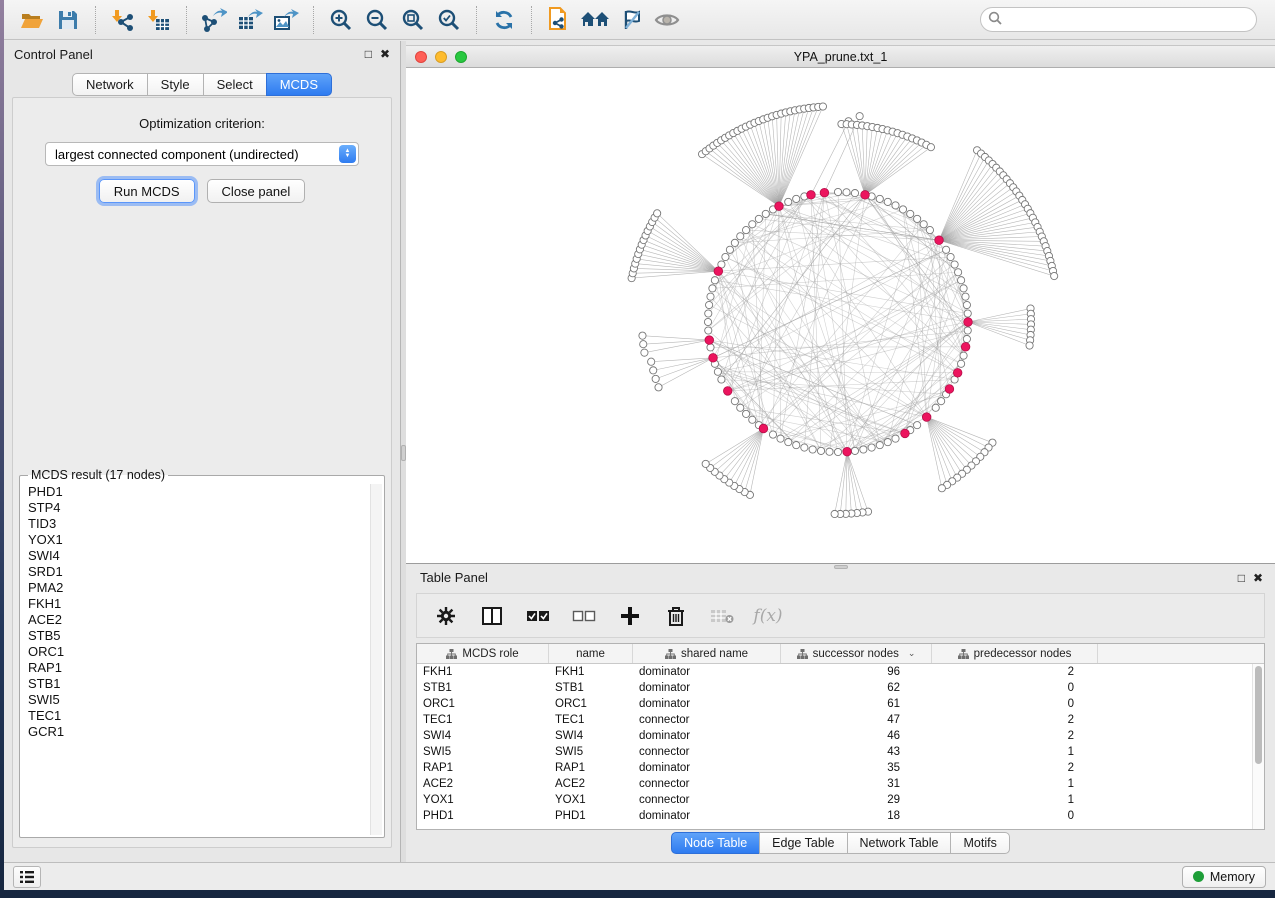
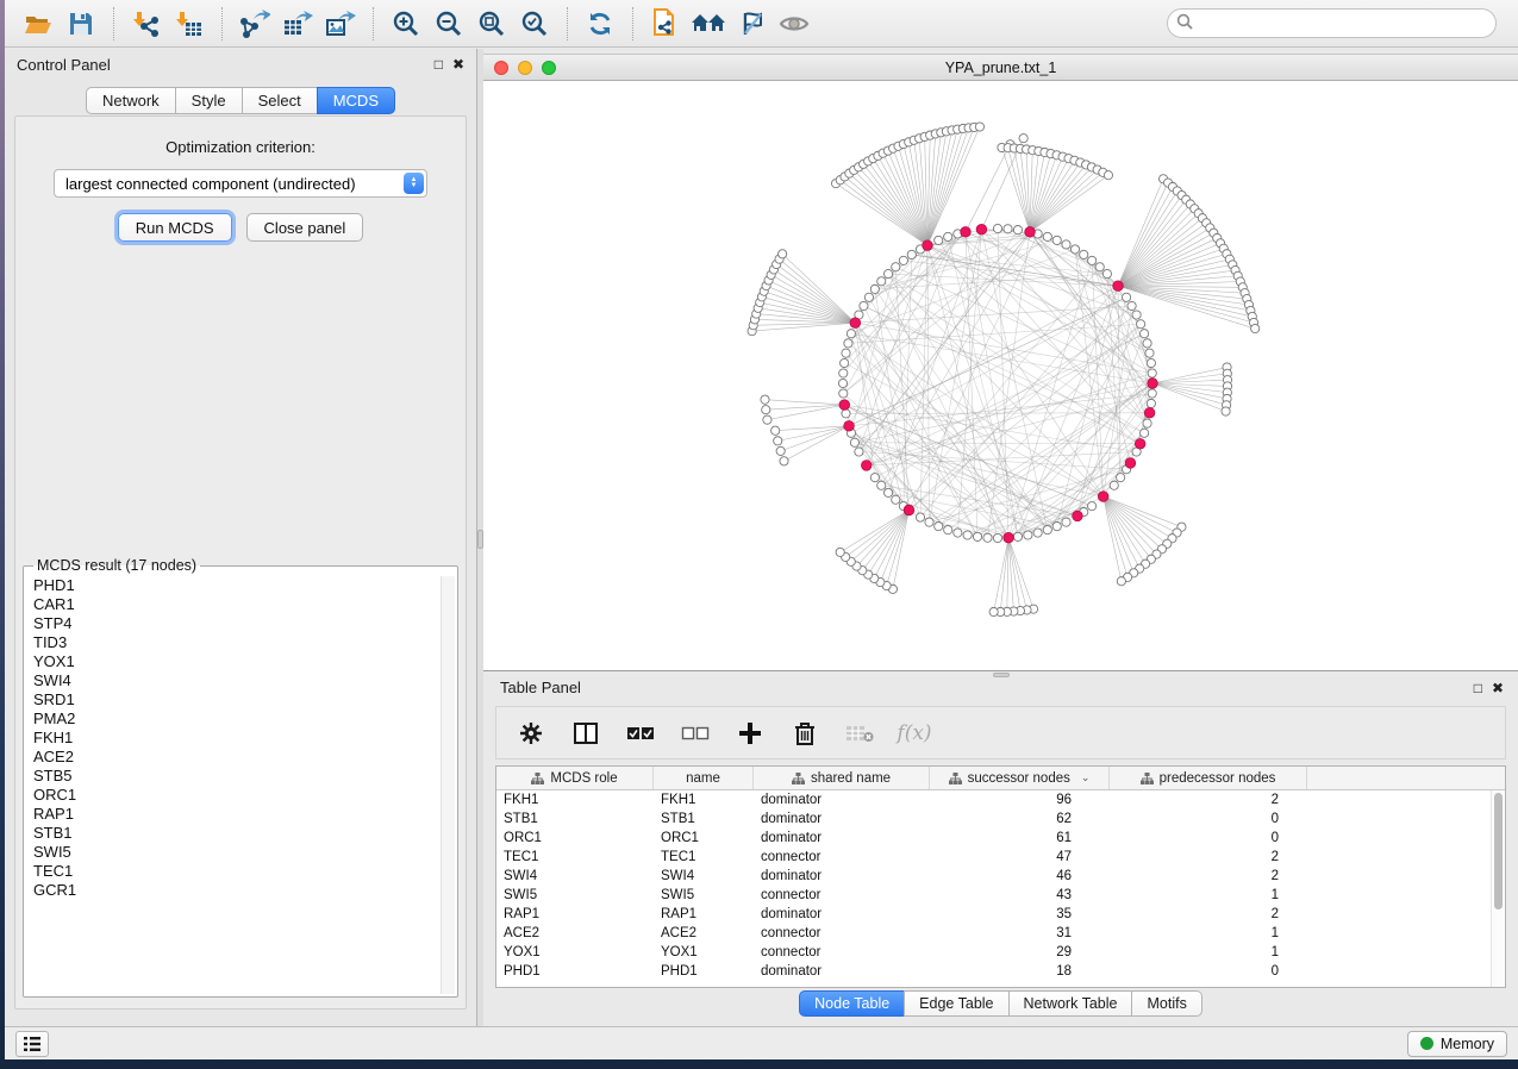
  Control Panel
  □
  ✖
  Network
  Style
  Select
  MCDS
  Optimization criterion:
  largest connected component (undirected)
  Run MCDS
  Close panel
  MCDS result (17 nodes)
  PHD1
+ CAR1
  STP4
  TID3
  YOX1
  SWI4
  SRD1
  PMA2
  FKH1
  ACE2
  STB5
  ORC1
  RAP1
  STB1
  SWI5
  TEC1
  GCR1
  YPA_prune.txt_1
  Table Panel
  □
  ✖
  f(x)
  MCDS role
  name
  shared name
  successor nodes
  ⌄
  predecessor nodes
  FKH1
  FKH1
  dominator
  96
  2
  STB1
  STB1
  dominator
  62
  0
  ORC1
  ORC1
  dominator
  61
  0
  TEC1
  TEC1
  connector
  47
  2
  SWI4
  SWI4
  dominator
  46
  2
  SWI5
  SWI5
  connector
  43
  1
  RAP1
  RAP1
  dominator
  35
  2
  ACE2
  ACE2
  connector
  31
  1
  YOX1
  YOX1
  connector
  29
  1
  PHD1
  PHD1
  dominator
  18
  0
  Node Table
  Edge Table
  Network Table
  Motifs
  Memory
